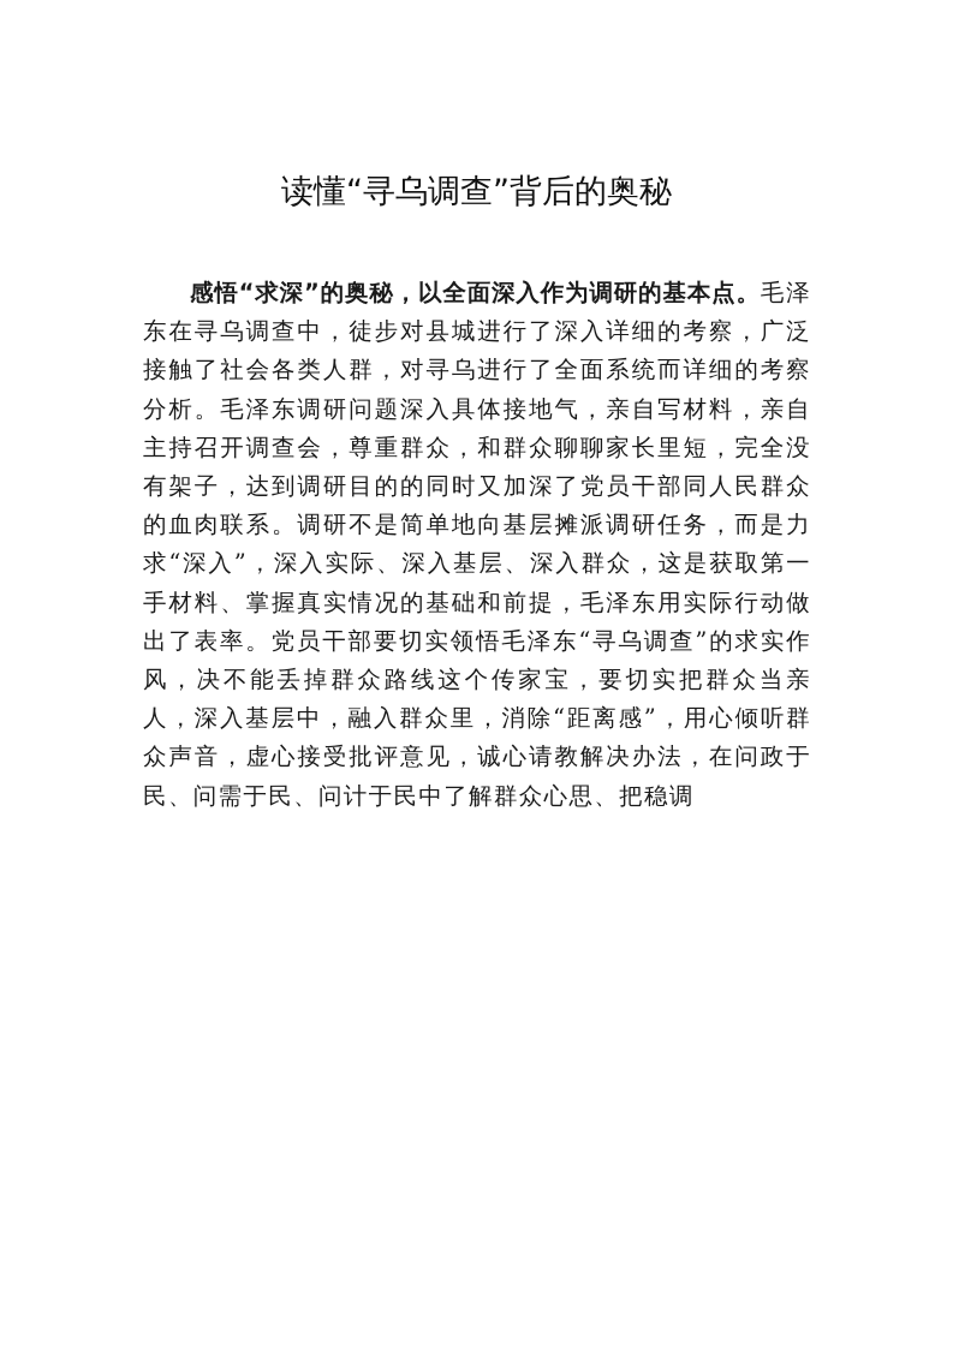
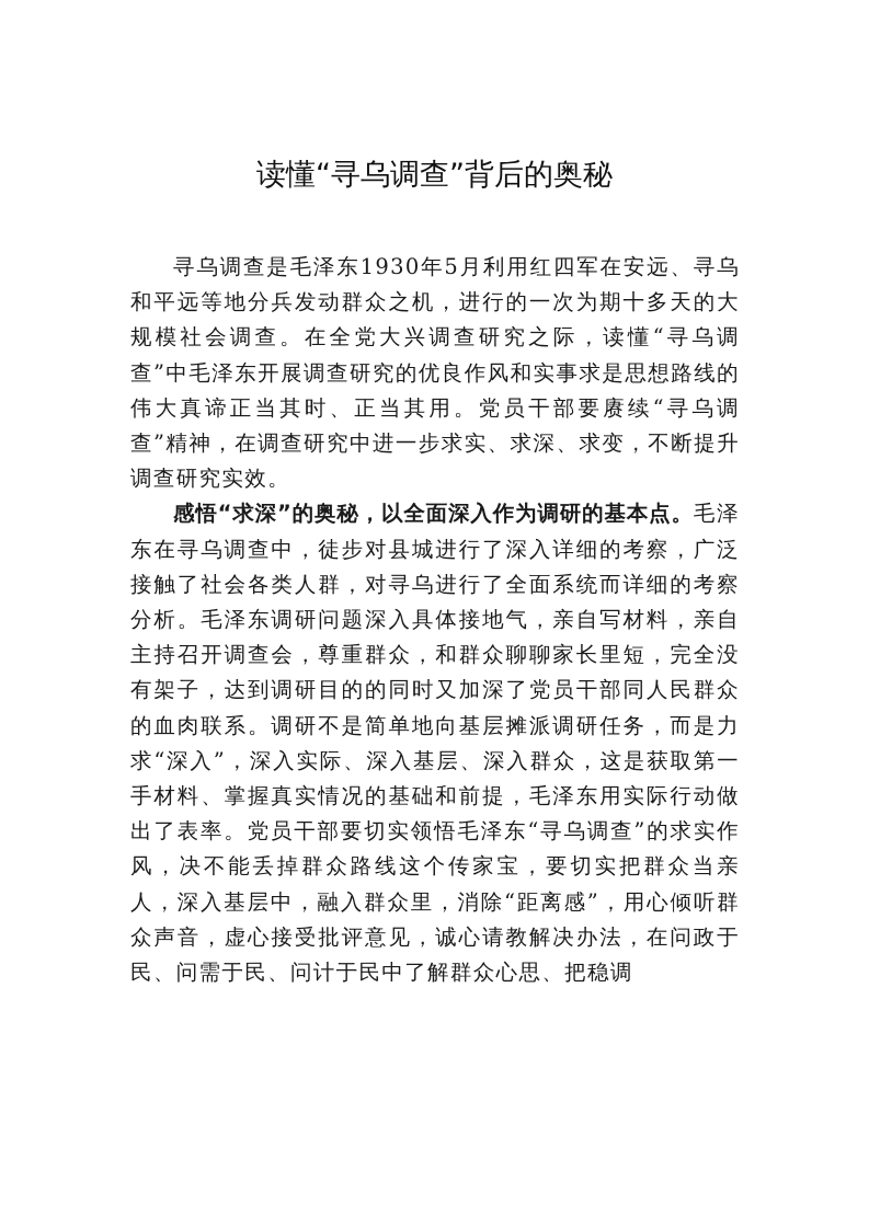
  读懂“寻乌调查”背后的奥秘
+ 寻乌调查是毛泽东1930年5月利用红四军在安远、寻乌和平远等地分兵发动群众之机，进行的一次为期十多天的大规模社会调查。在全党大兴调查研究之际，读懂“寻乌调查”中毛泽东开展调查研究的优良作风和实事求是思想路线的伟大真谛正当其时、正当其用。党员干部要赓续“寻乌调查”精神，在调查研究中进一步求实、求深、求变，不断提升调查研究实效。
  感悟“求深”的奥秘，以全面深入作为调研的基本点。毛泽东在寻乌调查中，徒步对县城进行了深入详细的考察，广泛接触了社会各类人群，对寻乌进行了全面系统而详细的考察分析。毛泽东调研问题深入具体接地气，亲自写材料，亲自主持召开调查会，尊重群众，和群众聊聊家长里短，完全没有架子，达到调研目的的同时又加深了党员干部同人民群众的血肉联系。调研不是简单地向基层摊派调研任务，而是力求“深入”，深入实际、深入基层、深入群众，这是获取第一手材料、掌握真实情况的基础和前提，毛泽东用实际行动做出了表率。党员干部要切实领悟毛泽东“寻乌调查”的求实作风，决不能丢掉群众路线这个传家宝，要切实把群众当亲人，深入基层中，融入群众里，消除“距离感”，用心倾听群众声音，虚心接受批评意见，诚心请教解决办法，在问政于民、问需于民、问计于民中了解群众心思、把稳调
